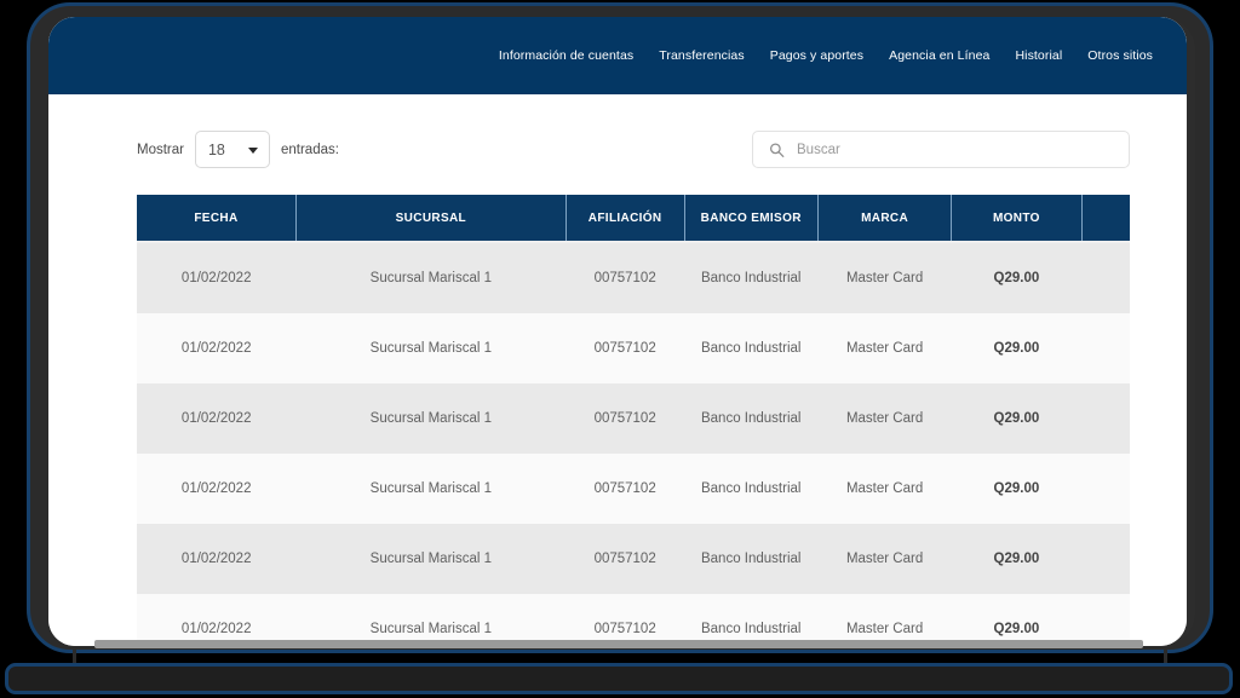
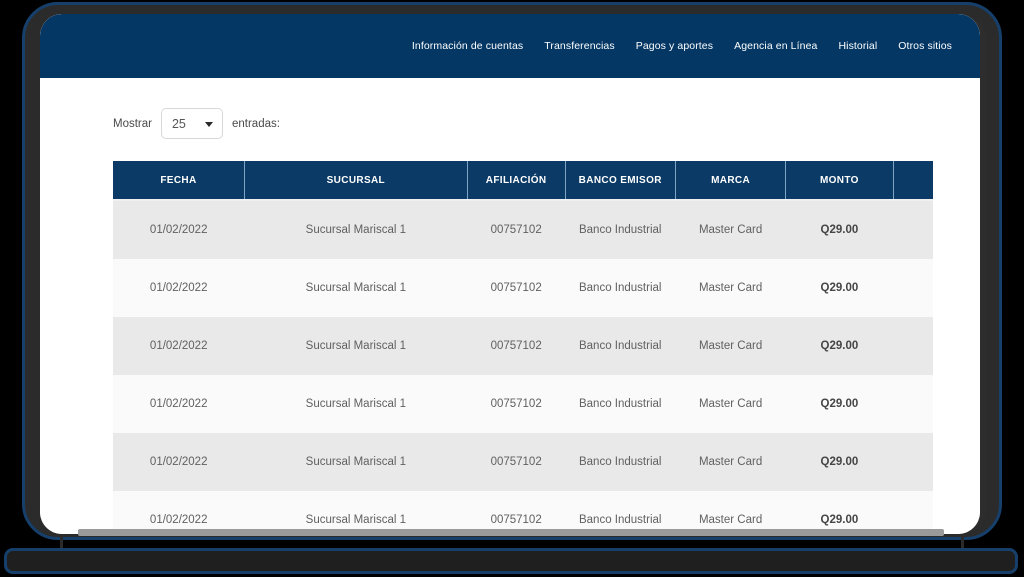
  Información de cuentas
  Transferencias
  Pagos y aportes
  Agencia en Línea
  Historial
  Otros sitios
  Mostrar
- 18
+ 25
  entradas:
- Buscar
  FECHA	SUCURSAL	AFILIACIÓN	BANCO EMISOR	MARCA	MONTO
  01/02/2022	Sucursal Mariscal 1	00757102	Banco Industrial	Master Card	Q29.00
  01/02/2022	Sucursal Mariscal 1	00757102	Banco Industrial	Master Card	Q29.00
  01/02/2022	Sucursal Mariscal 1	00757102	Banco Industrial	Master Card	Q29.00
  01/02/2022	Sucursal Mariscal 1	00757102	Banco Industrial	Master Card	Q29.00
  01/02/2022	Sucursal Mariscal 1	00757102	Banco Industrial	Master Card	Q29.00
  01/02/2022	Sucursal Mariscal 1	00757102	Banco Industrial	Master Card	Q29.00
